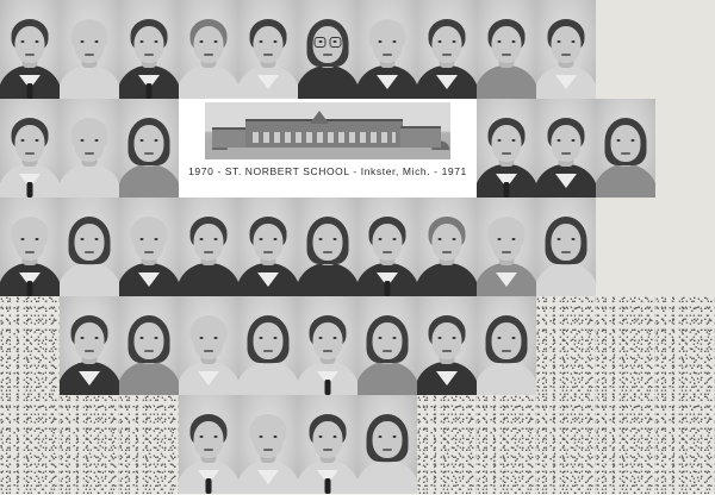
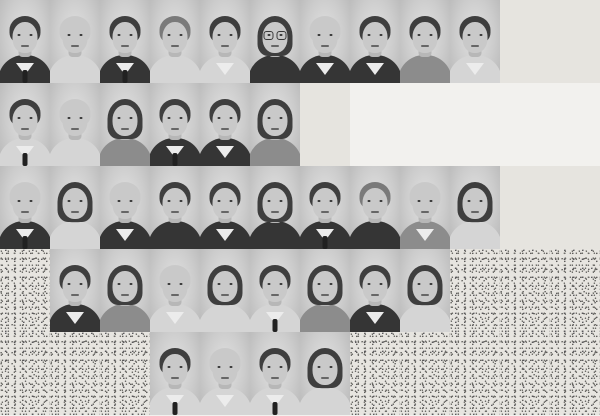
- 1970 - ST. NORBERT SCHOOL - Inkster, Mich. - 1971
